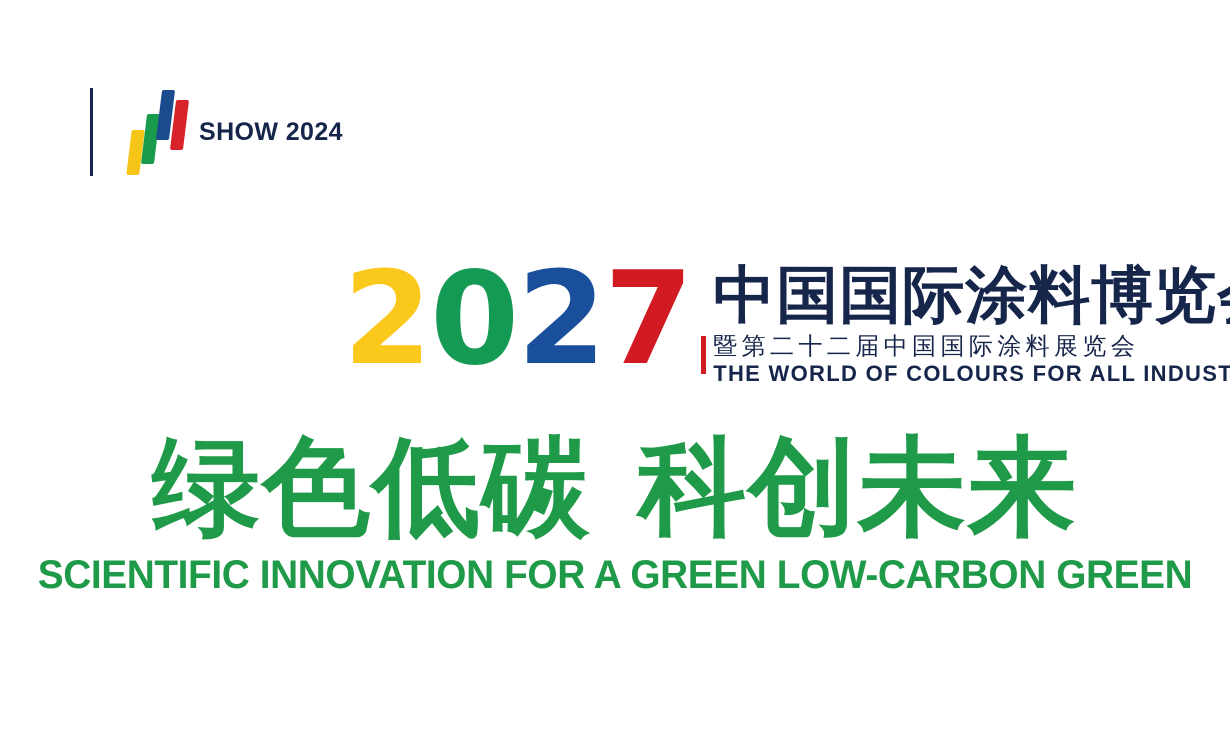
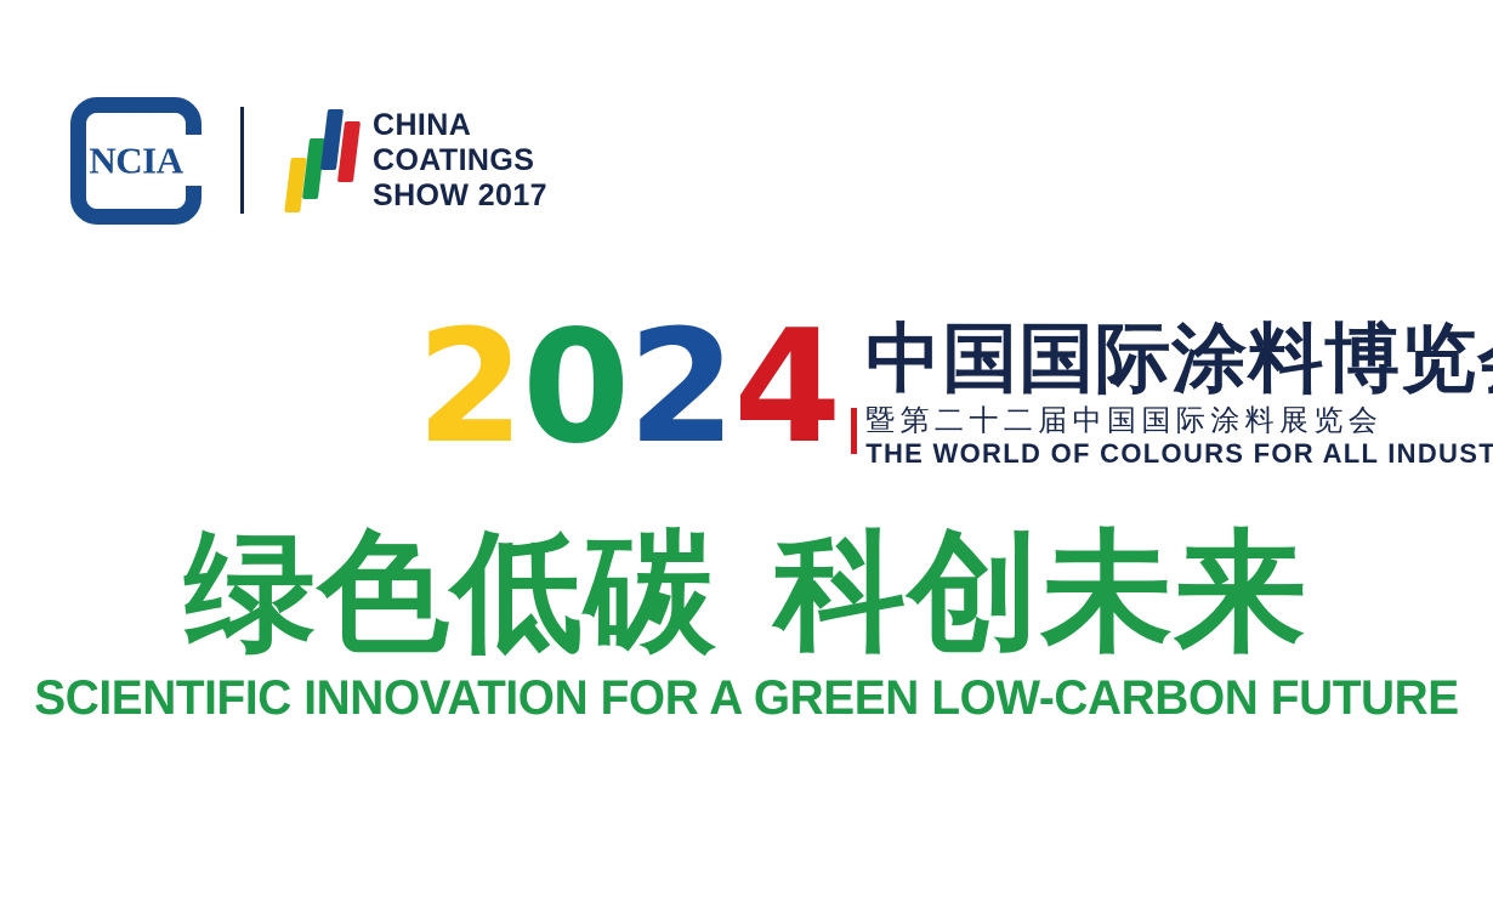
+ NCIA
+ CHINA
+ COATINGS
- SHOW 2024
+ SHOW 2017
- 2027
+ 2024
  中国国际涂料博览
  暨第二十二届中国国际涂料展览会
  THE WORLD OF COLOURS FOR ALL INDUST
  绿色低碳 科创未来
- SCIENTIFIC INNOVATION FOR A GREEN LOW-CARBON GREEN
+ SCIENTIFIC INNOVATION FOR A GREEN LOW-CARBON FUTURE
